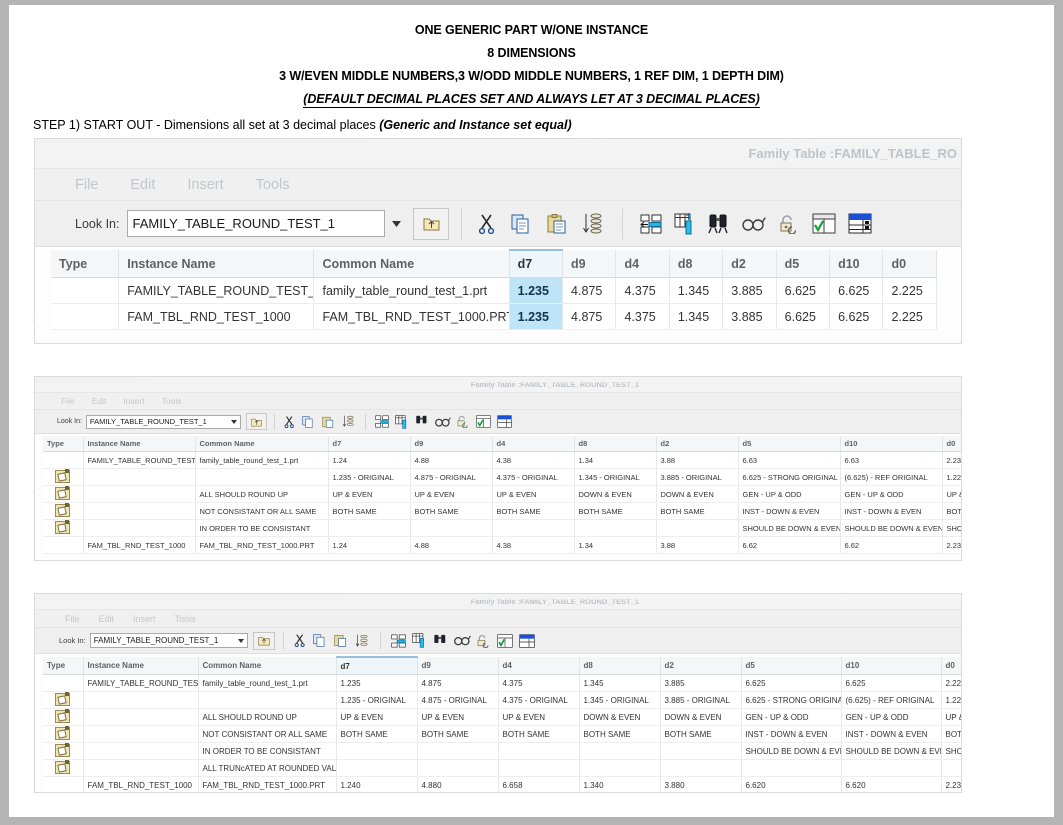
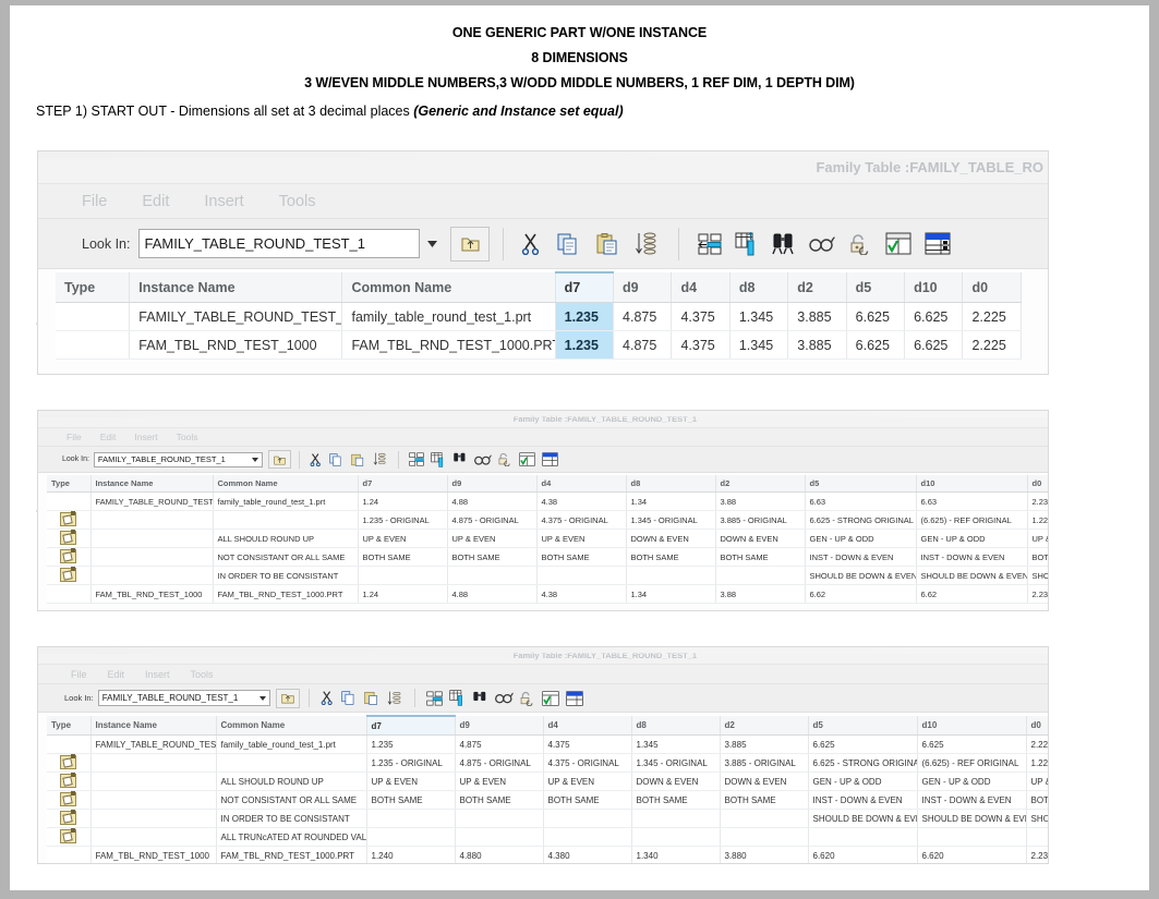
  ONE GENERIC PART W/ONE INSTANCE
  8 DIMENSIONS
  3 W/EVEN MIDDLE NUMBERS,3 W/ODD MIDDLE NUMBERS, 1 REF DIM, 1 DEPTH DIM)
- (DEFAULT DECIMAL PLACES SET AND ALWAYS LET AT 3 DECIMAL PLACES)
  STEP 1) START OUT - Dimensions all set at 3 decimal places (Generic and Instance set equal)
  Family Table :FAMILY_TABLE_RO
  File
  Edit
  Insert
  Tools
  Look In:
  FAMILY_TABLE_ROUND_TEST_1
  Type	Instance Name	Common Name	d7	d9	d4	d8	d2	d5	d10	d0
  	FAMILY_TABLE_ROUND_TEST_	family_table_round_test_1.prt	1.235	4.875	4.375	1.345	3.885	6.625	6.625	2.225
  	FAM_TBL_RND_TEST_1000	FAM_TBL_RND_TEST_1000.PR	1.235	4.875	4.375	1.345	3.885	6.625	6.625	2.225
  Family Table :FAMILY_TABLE_ROUND_TEST_1
  File
  Edit
  Insert
  Tools
  FAMILY_TABLE_ROUND_TEST_1
  Type	Instance Name	Common Name	d7	d9	d4	d8	d2	d5	d10	d0
  	FAMILY_TABLE_ROUND_TEST	family_table_round_test_1.prt	1.24	4.88	4.38	1.34	3.88	6.63	6.63	2.23
  			1.235 - ORIGINAL	4.875 - ORIGINAL	4.375 - ORIGINAL	1.345 - ORIGINAL	3.885 - ORIGINAL	6.625 - STRONG ORIGINAL	(6.625) - REF ORIGINAL	1.22
  		ALL SHOULD ROUND UP	UP & EVEN	UP & EVEN	UP & EVEN	DOWN & EVEN	DOWN & EVEN	GEN - UP & ODD	GEN - UP & ODD	UP &
  		NOT CONSISTANT OR ALL SAME	BOTH SAME	BOTH SAME	BOTH SAME	BOTH SAME	BOTH SAME	INST - DOWN & EVEN	INST - DOWN & EVEN	BOT
  		IN ORDER TO BE CONSISTANT						SHOULD BE DOWN & EVEN	SHOULD BE DOWN & EVEN	SHO
  	FAM_TBL_RND_TEST_1000	FAM_TBL_RND_TEST_1000.PRT	1.24	4.88	4.38	1.34	3.88	6.62	6.62	2.23
  Family Table :FAMILY_TABLE_ROUND_TEST_1
  File
  Edit
  Insert
  Tools
  Look In:
  FAMILY_TABLE_ROUND_TEST_1
  Type	Instance Name	Common Name	d7	d9	d4	d8	d2	d5	d10	d0
  	FAMILY_TABLE_ROUND_TES	family_table_round_test_1.prt	1.235	4.875	4.375	1.345	3.885	6.625	6.625	2.22
  			1.235 - ORIGINAL	4.875 - ORIGINAL	4.375 - ORIGINAL	1.345 - ORIGINAL	3.885 - ORIGINAL	6.625 - STRONG ORIGINA	(6.625) - REF ORIGINAL	1.22
  		ALL SHOULD ROUND UP	UP & EVEN	UP & EVEN	UP & EVEN	DOWN & EVEN	DOWN & EVEN	GEN - UP & ODD	GEN - UP & ODD	UP &
  		NOT CONSISTANT OR ALL SAME	BOTH SAME	BOTH SAME	BOTH SAME	BOTH SAME	BOTH SAME	INST - DOWN & EVEN	INST - DOWN & EVEN	BOT
  		IN ORDER TO BE CONSISTANT						SHOULD BE DOWN & EV	SHOULD BE DOWN & EV	SHO
  		ALL TRUNcATED AT ROUNDED VAL
- 	FAM_TBL_RND_TEST_1000	FAM_TBL_RND_TEST_1000.PRT	1.240	4.880	6.658	1.340	3.880	6.620	6.620	2.23
+ 	FAM_TBL_RND_TEST_1000	FAM_TBL_RND_TEST_1000.PRT	1.240	4.880	4.380	1.340	3.880	6.620	6.620	2.23
